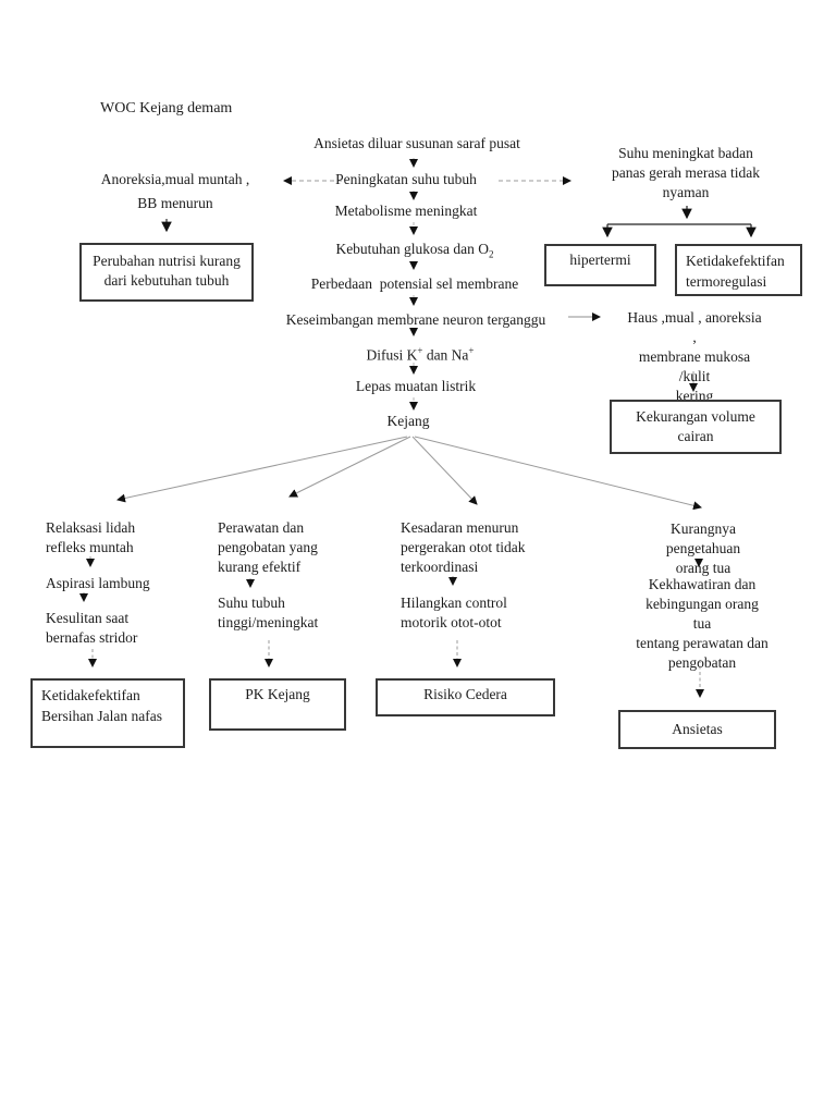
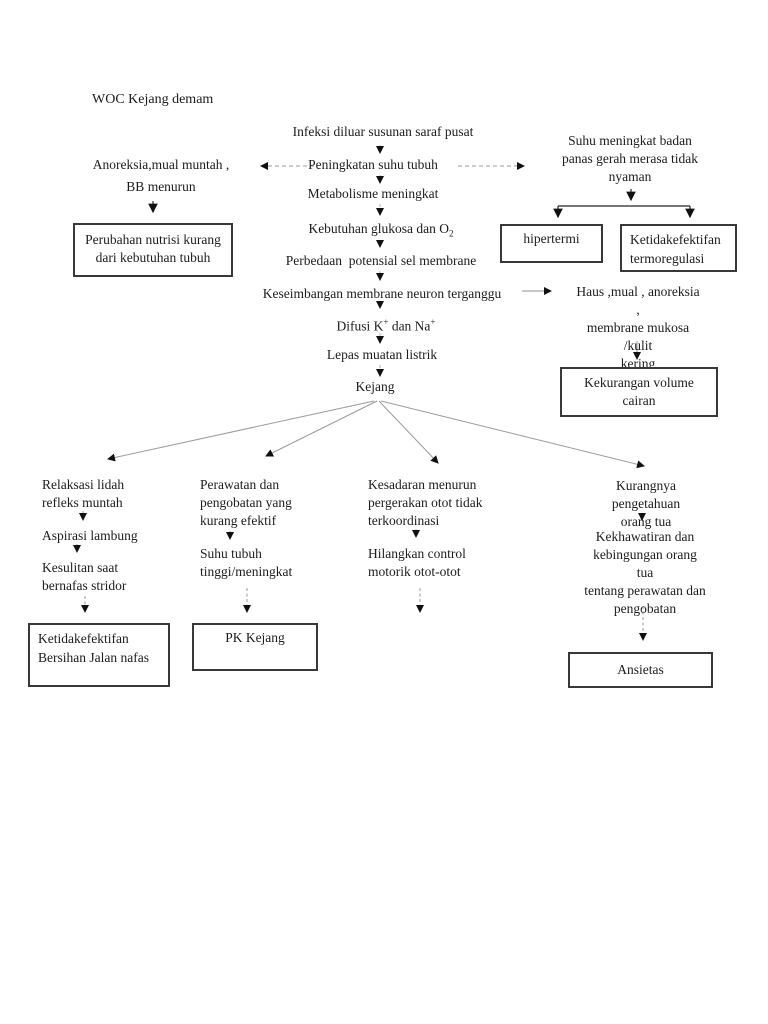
  WOC Kejang demam
- Ansietas diluar susunan saraf pusat
+ Infeksi diluar susunan saraf pusat
  Peningkatan suhu tubuh
  Metabolisme meningkat
  Kebutuhan glukosa dan O2
  Perbedaan potensial sel membrane
  Keseimbangan membrane neuron terganggu
  Difusi K+ dan Na+
  Lepas muatan listrik
  Kejang
  Anoreksia,mual muntah ,
  BB menurun
  Perubahan nutrisi kurang
  dari kebutuhan tubuh
  Suhu meningkat badan
  panas gerah merasa tidak
  nyaman
  hipertermi
  Ketidakefektifan
  termoregulasi
  Haus ,mual , anoreksia ,
  membrane mukosa /kulit
  kering
  Kekurangan volume
  cairan
  Relaksasi lidah
  refleks muntah
  Aspirasi lambung
  Kesulitan saat
  bernafas stridor
  Ketidakefektifan
  Bersihan Jalan nafas
  Perawatan dan
  pengobatan yang
  kurang efektif
  Suhu tubuh
  tinggi/meningkat
  PK Kejang
  Kesadaran menurun
  pergerakan otot tidak
  terkoordinasi
  Hilangkan control
  motorik otot-otot
- Risiko Cedera
  Kurangnya pengetahuan
  orang tua
  Kekhawatiran dan
  kebingungan orang tua
  tentang perawatan dan
  pengobatan
  Ansietas
